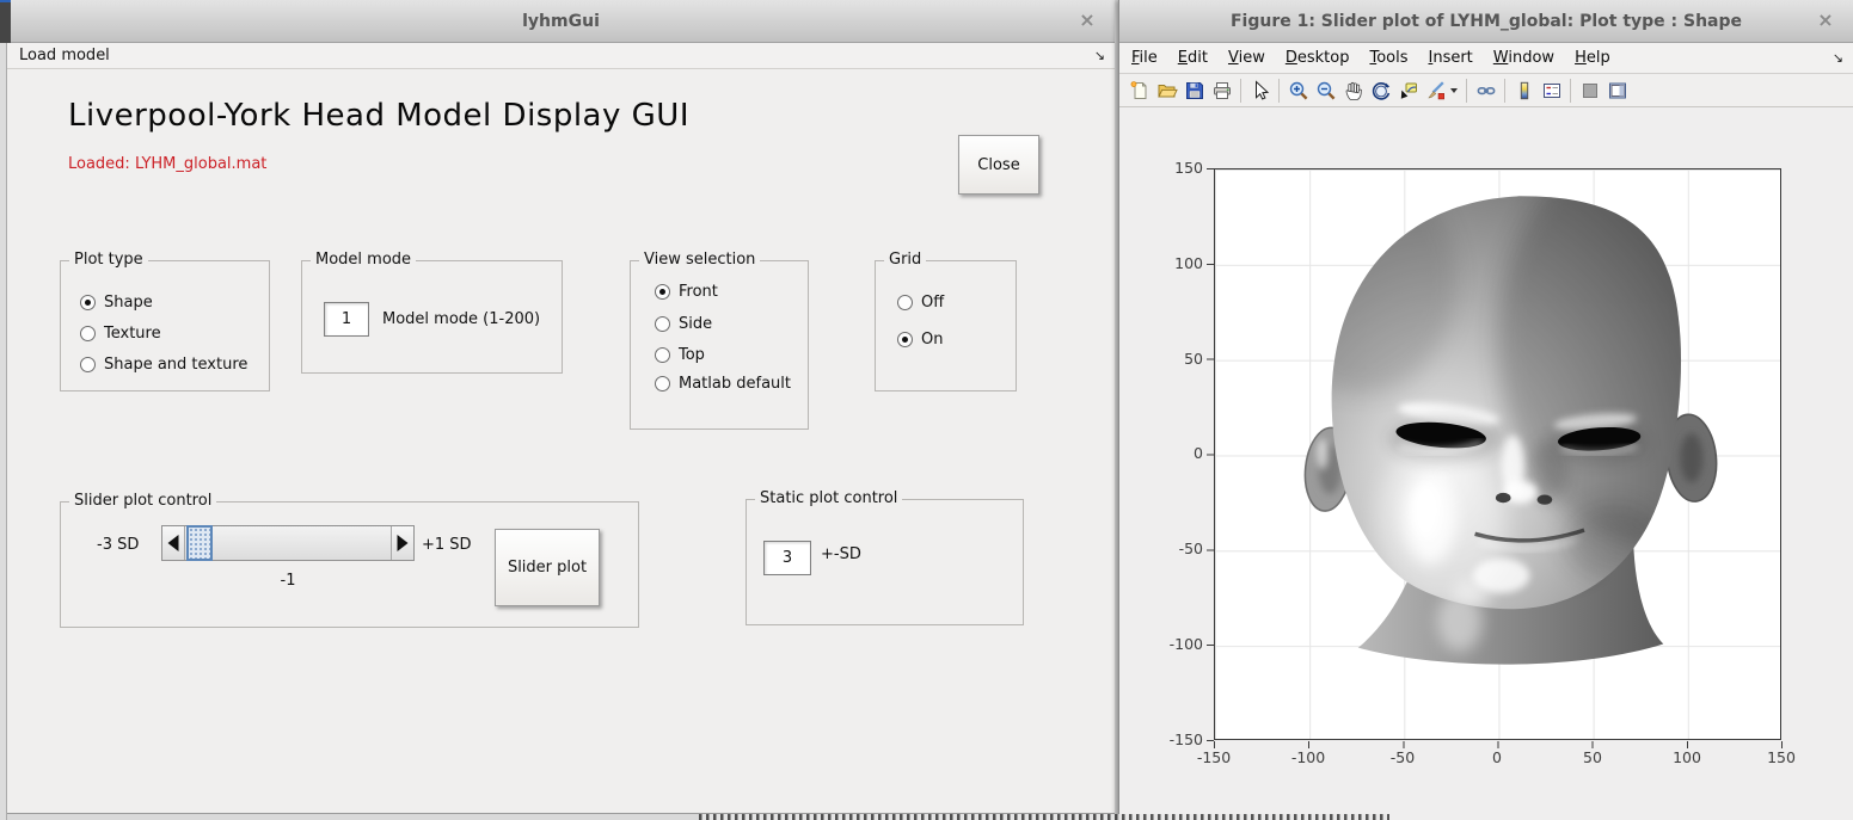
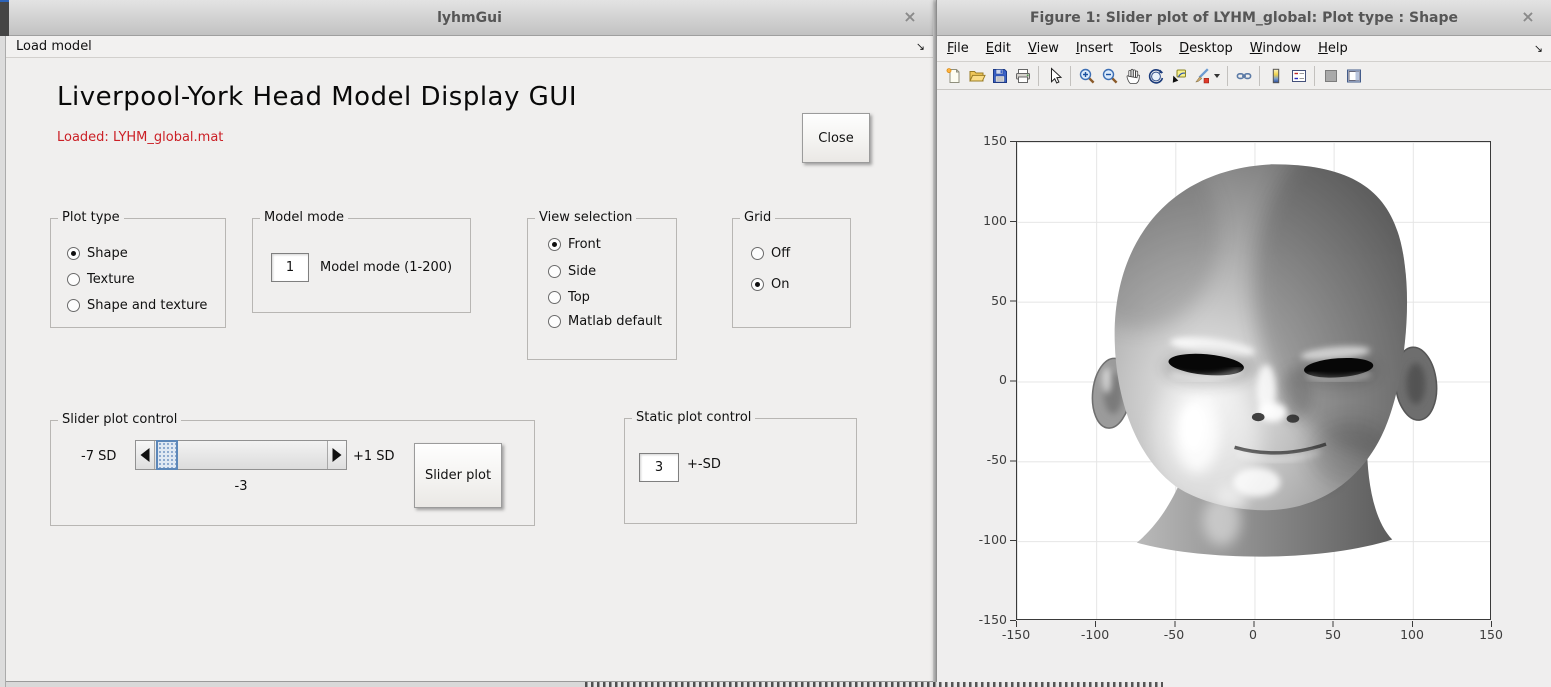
  lyhmGui
  ×
  Load model
  ↘
  Liverpool-York Head Model Display GUI
  Loaded: LYHM_global.mat
  Close
  Plot type
  Shape
  Texture
  Shape and texture
  Model mode
  1
  Model mode (1-200)
  View selection
  Front
  Side
  Top
  Matlab default
  Grid
  Off
  On
  Slider plot control
- -3 SD
+ -7 SD
  +1 SD
- -1
+ -3
  Slider plot
  Static plot control
  3
  +-SD
  Figure 1: Slider plot of LYHM_global: Plot type : Shape
  ×
  File
  Edit
  View
- Desktop
+ Insert
  Tools
- Insert
+ Desktop
  Window
  Help
  ↘
  150
  100
  50
  0
  -50
  -100
  -150
  -150
  -100
  -50
  0
  50
  100
  150
